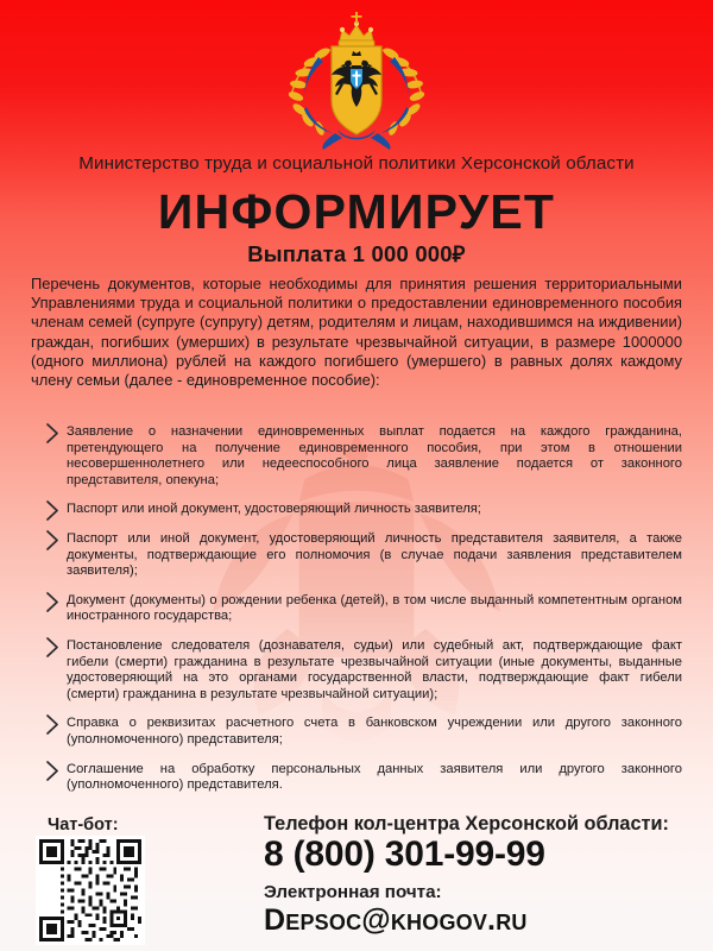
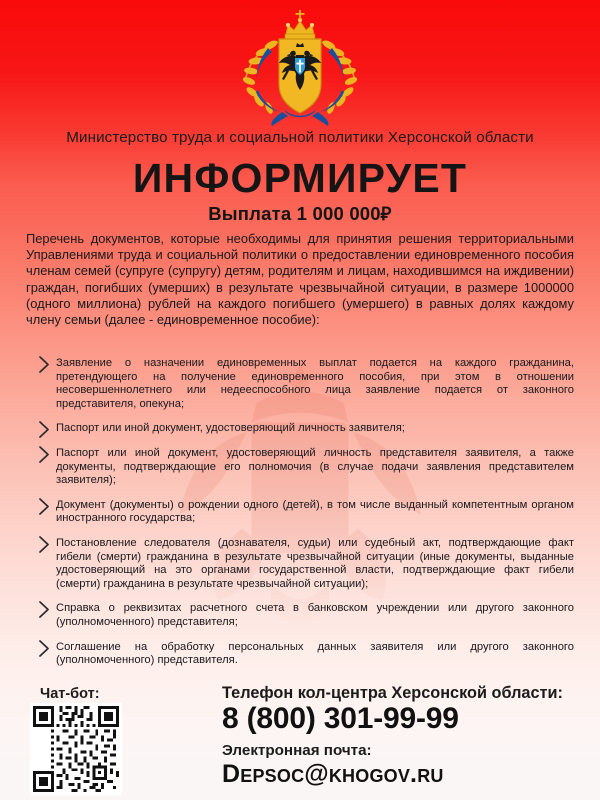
  Министерство труда и социальной политики Херсонской области
  ИНФОРМИРУЕТ
  Выплата 1 000 000₽
  Перечень документов, которые необходимы для принятия решения территориальными Управлениями труда и социальной политики о предоставлении единовременного пособия членам семей (супруге (супругу) детям, родителям и лицам, находившимся на иждивении) граждан, погибших (умерших) в результате чрезвычайной ситуации, в размере 1000000 (одного миллиона) рублей на каждого погибшего (умершего) в равных долях каждому члену семьи (далее - единовременное пособие):
  Заявление о назначении единовременных выплат подается на каждого гражданина, претендующего на получение единовременного пособия, при этом в отношении несовершеннолетнего или недееспособного лица заявление подается от законного представителя, опекуна;
  Паспорт или иной документ, удостоверяющий личность заявителя;
  Паспорт или иной документ, удостоверяющий личность представителя заявителя, а также документы, подтверждающие его полномочия (в случае подачи заявления представителем заявителя);
- Документ (документы) о рождении ребенка (детей), в том числе выданный компетентным органом иностранного государства;
+ Документ (документы) о рождении одного (детей), в том числе выданный компетентным органом иностранного государства;
  Постановление следователя (дознавателя, судьи) или судебный акт, подтверждающие факт гибели (смерти) гражданина в результате чрезвычайной ситуации (иные документы, выданные удостоверяющий на это органами государственной власти, подтверждающие факт гибели (смерти) гражданина в результате чрезвычайной ситуации);
  Справка о реквизитах расчетного счета в банковском учреждении или другого законного (уполномоченного) представителя;
  Соглашение на обработку персональных данных заявителя или другого законного (уполномоченного) представителя.
  Чат-бот:
  Телефон кол-центра Херсонской области:
  8 (800) 301-99-99
  Электронная почта:
  Depsoc@khogov.ru
